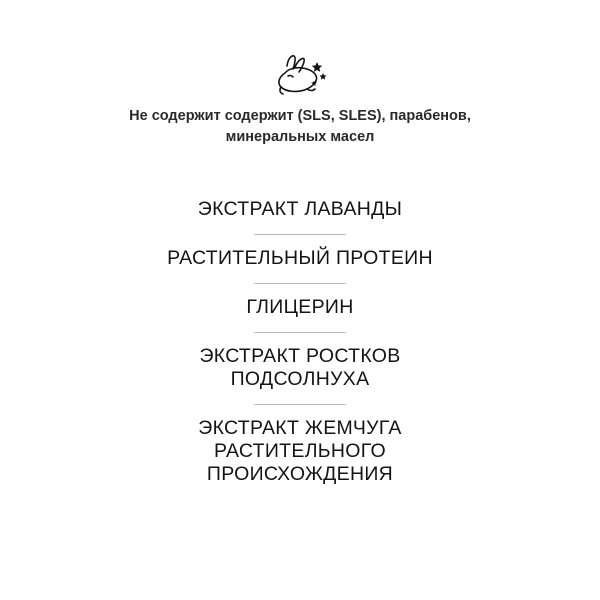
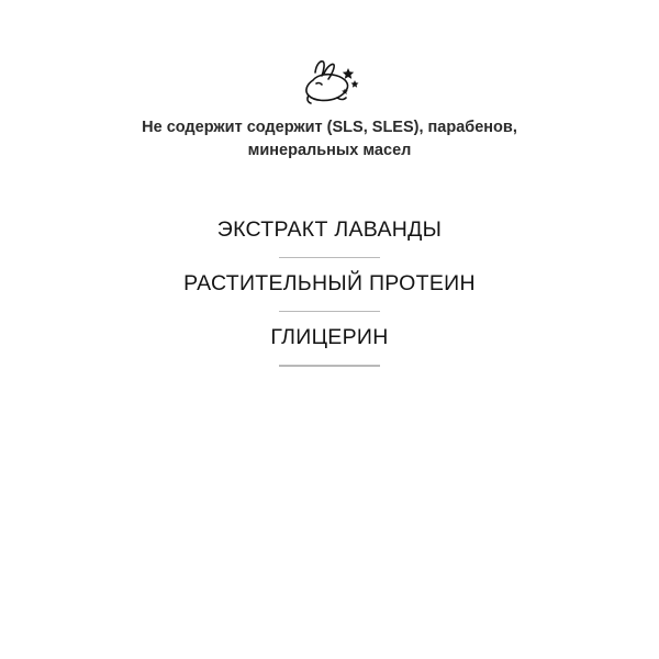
  Не содержит содержит (SLS, SLES), парабенов, минеральных масел
  ЭКСТРАКТ ЛАВАНДЫ
  РАСТИТЕЛЬНЫЙ ПРОТЕИН
  ГЛИЦЕРИН
- ЭКСТРАКТ РОСТКОВ ПОДСОЛНУХА
- ЭКСТРАКТ ЖЕМЧУГА РАСТИТЕЛЬНОГО ПРОИСХОЖДЕНИЯ
